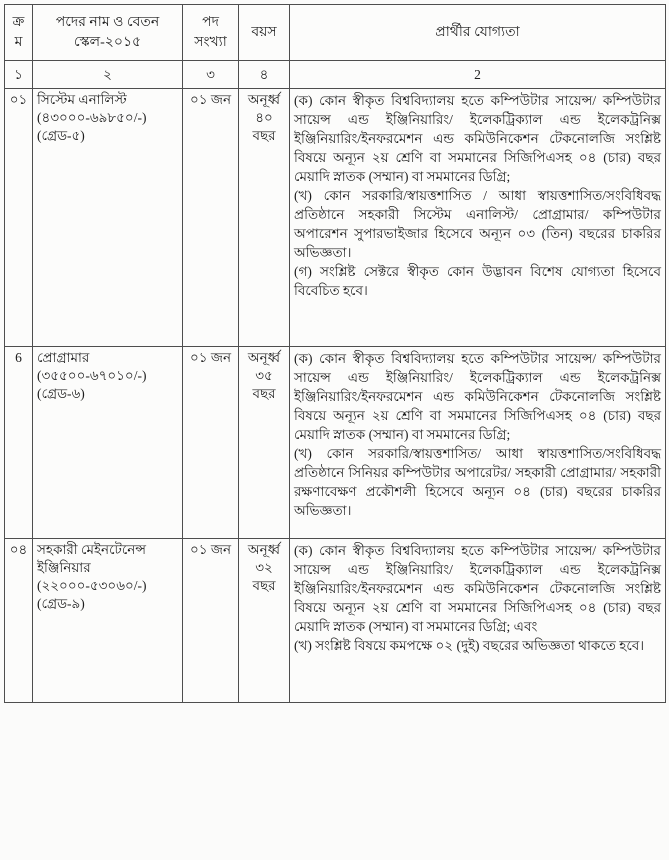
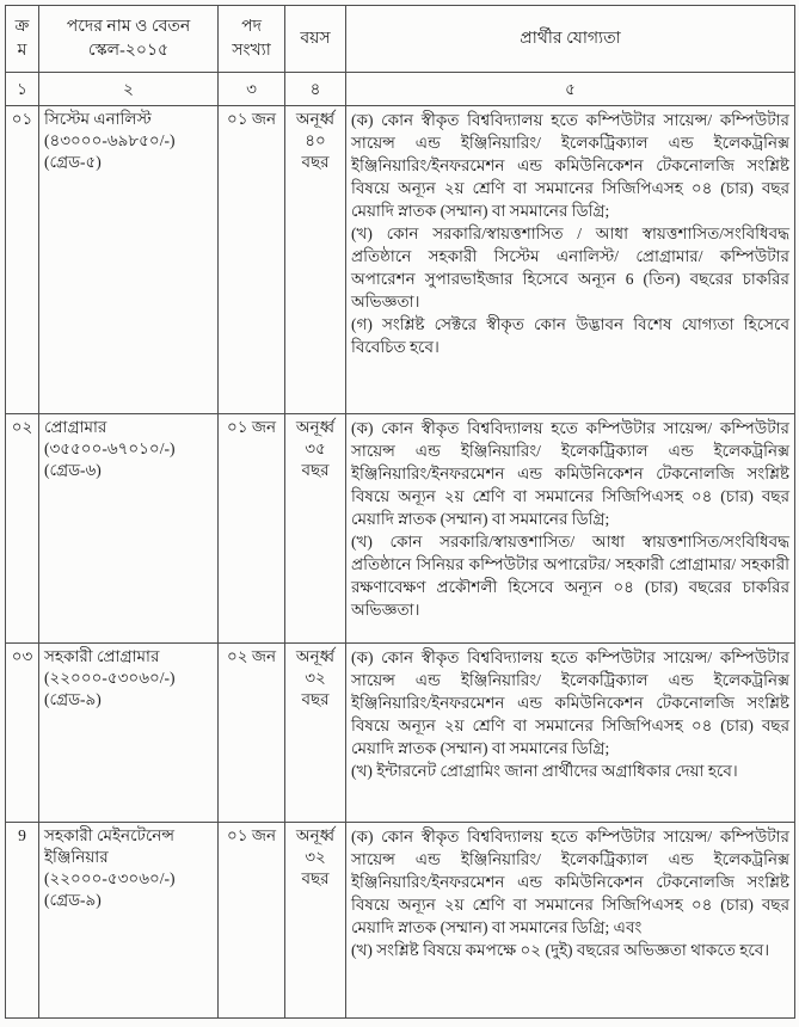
  ক্রম	পদের নাম ও বেতন স্কেল-২০১৫	পদ সংখ্যা	বয়স	প্রার্থীর যোগ্যতা
- ১	২	৩	৪	2
+ ১	২	৩	৪	৫
- ০১	সিস্টেম এনালিস্ট (৪৩০০০-৬৯৮৫০/-) (গ্রেড-৫)	০১ জন	অনূর্ধ্ব ৪০ বছর	(ক) কোন স্বীকৃত বিশ্ববিদ্যালয় হতে কম্পিউটার সায়েন্স/ কম্পিউটার সায়েন্স এন্ড ইঞ্জিনিয়ারিং/ ইলেকট্রিক্যাল এন্ড ইলেকট্রনিক্স ইঞ্জিনিয়ারিং/ইনফরমেশন এন্ড কমিউনিকেশন টেকনোলজি সংশ্লিষ্ট বিষয়ে অন্যূন ২য় শ্রেণি বা সমমানের সিজিপিএসহ ০৪ (চার) বছর মেয়াদি স্নাতক (সম্মান) বা সমমানের ডিগ্রি; (খ) কোন সরকারি/স্বায়ত্তশাসিত / আধা স্বায়ত্তশাসিত/সংবিধিবদ্ধ প্রতিষ্ঠানে সহকারী সিস্টেম এনালিস্ট/ প্রোগ্রামার/ কম্পিউটার অপারেশন সুপারভাইজার হিসেবে অন্যূন ০৩ (তিন) বছরের চাকরির অভিজ্ঞতা। (গ) সংশ্লিষ্ট সেক্টরে স্বীকৃত কোন উদ্ভাবন বিশেষ যোগ্যতা হিসেবে বিবেচিত হবে।
+ ০১	সিস্টেম এনালিস্ট (৪৩০০০-৬৯৮৫০/-) (গ্রেড-৫)	০১ জন	অনূর্ধ্ব ৪০ বছর	(ক) কোন স্বীকৃত বিশ্ববিদ্যালয় হতে কম্পিউটার সায়েন্স/ কম্পিউটার সায়েন্স এন্ড ইঞ্জিনিয়ারিং/ ইলেকট্রিক্যাল এন্ড ইলেকট্রনিক্স ইঞ্জিনিয়ারিং/ইনফরমেশন এন্ড কমিউনিকেশন টেকনোলজি সংশ্লিষ্ট বিষয়ে অন্যূন ২য় শ্রেণি বা সমমানের সিজিপিএসহ ০৪ (চার) বছর মেয়াদি স্নাতক (সম্মান) বা সমমানের ডিগ্রি; (খ) কোন সরকারি/স্বায়ত্তশাসিত / আধা স্বায়ত্তশাসিত/সংবিধিবদ্ধ প্রতিষ্ঠানে সহকারী সিস্টেম এনালিস্ট/ প্রোগ্রামার/ কম্পিউটার অপারেশন সুপারভাইজার হিসেবে অন্যূন 6 (তিন) বছরের চাকরির অভিজ্ঞতা। (গ) সংশ্লিষ্ট সেক্টরে স্বীকৃত কোন উদ্ভাবন বিশেষ যোগ্যতা হিসেবে বিবেচিত হবে।
- 6	প্রোগ্রামার (৩৫৫০০-৬৭০১০/-) (গ্রেড-৬)	০১ জন	অনূর্ধ্ব ৩৫ বছর	(ক) কোন স্বীকৃত বিশ্ববিদ্যালয় হতে কম্পিউটার সায়েন্স/ কম্পিউটার সায়েন্স এন্ড ইঞ্জিনিয়ারিং/ ইলেকট্রিক্যাল এন্ড ইলেকট্রনিক্স ইঞ্জিনিয়ারিং/ইনফরমেশন এন্ড কমিউনিকেশন টেকনোলজি সংশ্লিষ্ট বিষয়ে অন্যূন ২য় শ্রেণি বা সমমানের সিজিপিএসহ ০৪ (চার) বছর মেয়াদি স্নাতক (সম্মান) বা সমমানের ডিগ্রি; (খ) কোন সরকারি/স্বায়ত্তশাসিত/ আধা স্বায়ত্তশাসিত/সংবিধিবদ্ধ প্রতিষ্ঠানে সিনিয়র কম্পিউটার অপারেটর/ সহকারী প্রোগ্রামার/ সহকারী রক্ষণাবেক্ষণ প্রকৌশলী হিসেবে অন্যূন ০৪ (চার) বছরের চাকরির অভিজ্ঞতা।
+ ০২	প্রোগ্রামার (৩৫৫০০-৬৭০১০/-) (গ্রেড-৬)	০১ জন	অনূর্ধ্ব ৩৫ বছর	(ক) কোন স্বীকৃত বিশ্ববিদ্যালয় হতে কম্পিউটার সায়েন্স/ কম্পিউটার সায়েন্স এন্ড ইঞ্জিনিয়ারিং/ ইলেকট্রিক্যাল এন্ড ইলেকট্রনিক্স ইঞ্জিনিয়ারিং/ইনফরমেশন এন্ড কমিউনিকেশন টেকনোলজি সংশ্লিষ্ট বিষয়ে অন্যূন ২য় শ্রেণি বা সমমানের সিজিপিএসহ ০৪ (চার) বছর মেয়াদি স্নাতক (সম্মান) বা সমমানের ডিগ্রি; (খ) কোন সরকারি/স্বায়ত্তশাসিত/ আধা স্বায়ত্তশাসিত/সংবিধিবদ্ধ প্রতিষ্ঠানে সিনিয়র কম্পিউটার অপারেটর/ সহকারী প্রোগ্রামার/ সহকারী রক্ষণাবেক্ষণ প্রকৌশলী হিসেবে অন্যূন ০৪ (চার) বছরের চাকরির অভিজ্ঞতা।
+ ০৩	সহকারী প্রোগ্রামার (২২০০০-৫৩০৬০/-) (গ্রেড-৯)	০২ জন	অনূর্ধ্ব ৩২ বছর	(ক) কোন স্বীকৃত বিশ্ববিদ্যালয় হতে কম্পিউটার সায়েন্স/ কম্পিউটার সায়েন্স এন্ড ইঞ্জিনিয়ারিং/ ইলেকট্রিক্যাল এন্ড ইলেকট্রনিক্স ইঞ্জিনিয়ারিং/ইনফরমেশন এন্ড কমিউনিকেশন টেকনোলজি সংশ্লিষ্ট বিষয়ে অন্যূন ২য় শ্রেণি বা সমমানের সিজিপিএসহ ০৪ (চার) বছর মেয়াদি স্নাতক (সম্মান) বা সমমানের ডিগ্রি; (খ) ইন্টারনেট প্রোগ্রামিং জানা প্রার্থীদের অগ্রাধিকার দেয়া হবে।
- ০৪	সহকারী মেইনটেনেন্স ইঞ্জিনিয়ার (২২০০০-৫৩০৬০/-) (গ্রেড-৯)	০১ জন	অনূর্ধ্ব ৩২ বছর	(ক) কোন স্বীকৃত বিশ্ববিদ্যালয় হতে কম্পিউটার সায়েন্স/ কম্পিউটার সায়েন্স এন্ড ইঞ্জিনিয়ারিং/ ইলেকট্রিক্যাল এন্ড ইলেকট্রনিক্স ইঞ্জিনিয়ারিং/ইনফরমেশন এন্ড কমিউনিকেশন টেকনোলজি সংশ্লিষ্ট বিষয়ে অন্যূন ২য় শ্রেণি বা সমমানের সিজিপিএসহ ০৪ (চার) বছর মেয়াদি স্নাতক (সম্মান) বা সমমানের ডিগ্রি; এবং (খ) সংশ্লিষ্ট বিষয়ে কমপক্ষে ০২ (দুই) বছরের অভিজ্ঞতা থাকতে হবে।
+ 9	সহকারী মেইনটেনেন্স ইঞ্জিনিয়ার (২২০০০-৫৩০৬০/-) (গ্রেড-৯)	০১ জন	অনূর্ধ্ব ৩২ বছর	(ক) কোন স্বীকৃত বিশ্ববিদ্যালয় হতে কম্পিউটার সায়েন্স/ কম্পিউটার সায়েন্স এন্ড ইঞ্জিনিয়ারিং/ ইলেকট্রিক্যাল এন্ড ইলেকট্রনিক্স ইঞ্জিনিয়ারিং/ইনফরমেশন এন্ড কমিউনিকেশন টেকনোলজি সংশ্লিষ্ট বিষয়ে অন্যূন ২য় শ্রেণি বা সমমানের সিজিপিএসহ ০৪ (চার) বছর মেয়াদি স্নাতক (সম্মান) বা সমমানের ডিগ্রি; এবং (খ) সংশ্লিষ্ট বিষয়ে কমপক্ষে ০২ (দুই) বছরের অভিজ্ঞতা থাকতে হবে।
